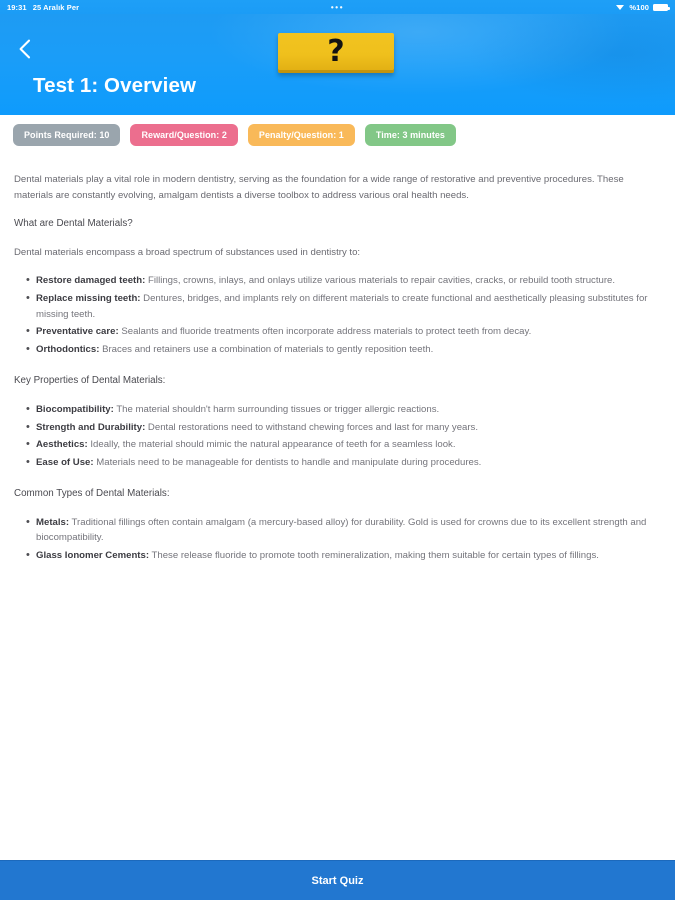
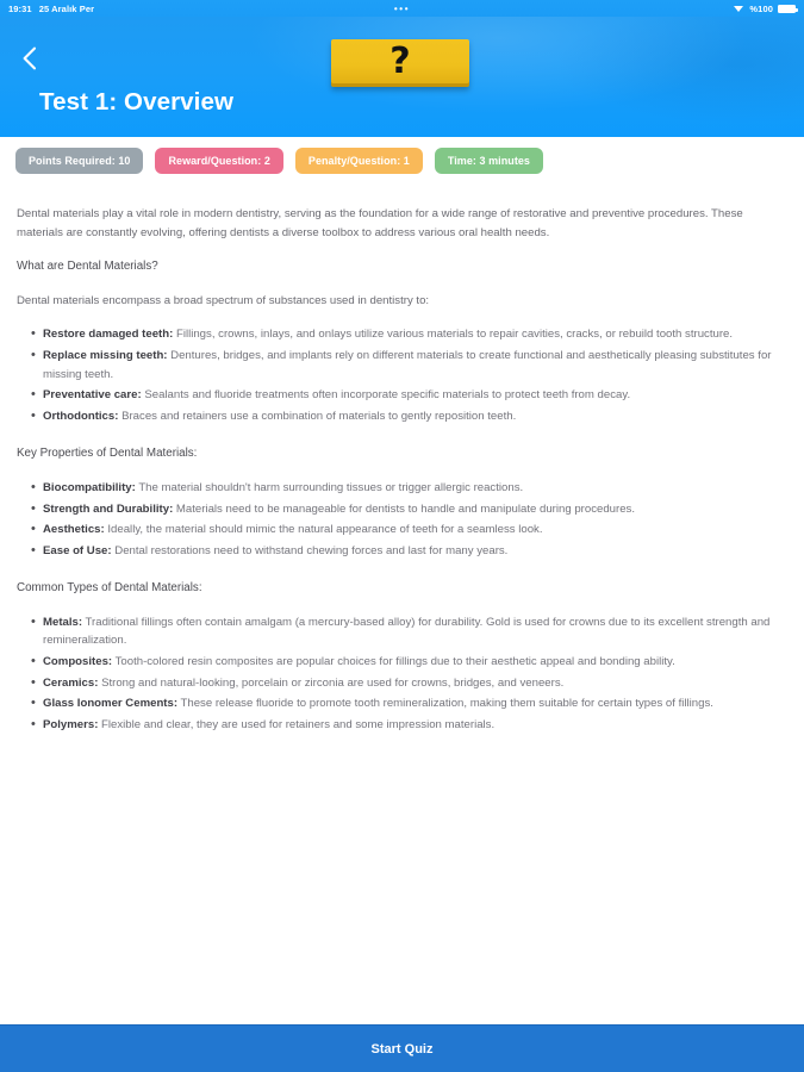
  19:31
  25 Aralık Per
  •••
  %100
  ?
  Test 1: Overview
  Points Required: 10
  Reward/Question: 2
  Penalty/Question: 1
  Time: 3 minutes
- Dental materials play a vital role in modern dentistry, serving as the foundation for a wide range of restorative and preventive procedures. These materials are constantly evolving, amalgam dentists a diverse toolbox to address various oral health needs.
+ Dental materials play a vital role in modern dentistry, serving as the foundation for a wide range of restorative and preventive procedures. These materials are constantly evolving, offering dentists a diverse toolbox to address various oral health needs.
  What are Dental Materials?
  Dental materials encompass a broad spectrum of substances used in dentistry to:
  Restore damaged teeth: Fillings, crowns, inlays, and onlays utilize various materials to repair cavities, cracks, or rebuild tooth structure.
  Replace missing teeth: Dentures, bridges, and implants rely on different materials to create functional and aesthetically pleasing substitutes for missing teeth.
- Preventative care: Sealants and fluoride treatments often incorporate address materials to protect teeth from decay.
+ Preventative care: Sealants and fluoride treatments often incorporate specific materials to protect teeth from decay.
  Orthodontics: Braces and retainers use a combination of materials to gently reposition teeth.
  Key Properties of Dental Materials:
  Biocompatibility: The material shouldn't harm surrounding tissues or trigger allergic reactions.
- Strength and Durability: Dental restorations need to withstand chewing forces and last for many years.
+ Strength and Durability: Materials need to be manageable for dentists to handle and manipulate during procedures.
  Aesthetics: Ideally, the material should mimic the natural appearance of teeth for a seamless look.
- Ease of Use: Materials need to be manageable for dentists to handle and manipulate during procedures.
+ Ease of Use: Dental restorations need to withstand chewing forces and last for many years.
  Common Types of Dental Materials:
- Metals: Traditional fillings often contain amalgam (a mercury-based alloy) for durability. Gold is used for crowns due to its excellent strength and biocompatibility.
+ Metals: Traditional fillings often contain amalgam (a mercury-based alloy) for durability. Gold is used for crowns due to its excellent strength and remineralization.
+ Composites: Tooth-colored resin composites are popular choices for fillings due to their aesthetic appeal and bonding ability.
+ Ceramics: Strong and natural-looking, porcelain or zirconia are used for crowns, bridges, and veneers.
  Glass Ionomer Cements: These release fluoride to promote tooth remineralization, making them suitable for certain types of fillings.
+ Polymers: Flexible and clear, they are used for retainers and some impression materials.
  Start Quiz
